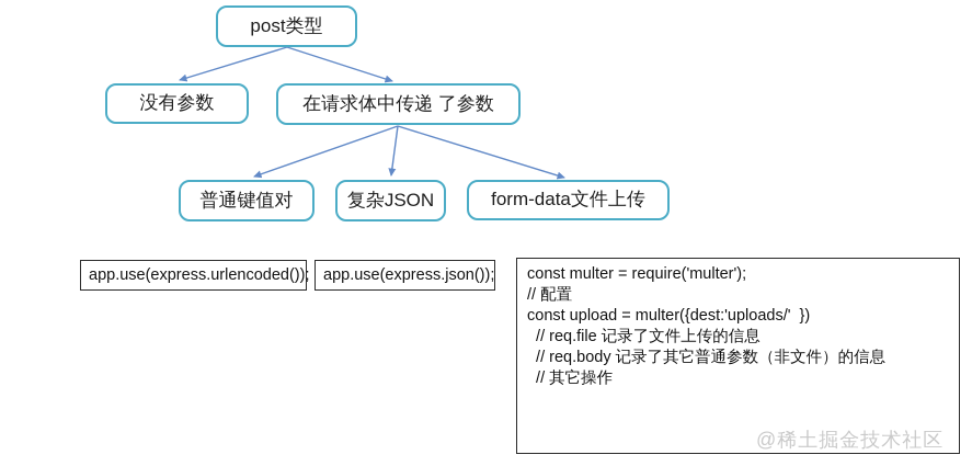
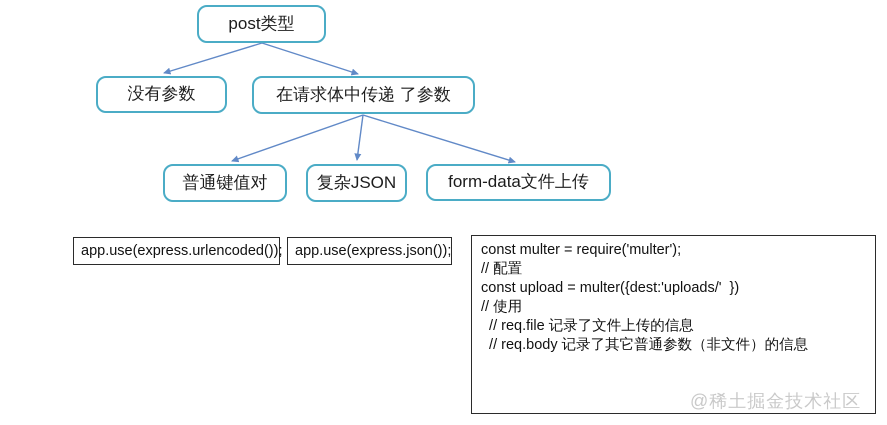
  post类型
  没有参数
  在请求体中传递 了参数
  普通键值对
  复杂JSON
  form-data文件上传
  app.use(express.urlencoded());
  app.use(express.json());
  const multer = require('multer');
  // 配置
  const upload = multer({dest:'uploads/' })
+ // 使用
  // req.file 记录了文件上传的信息
  // req.body 记录了其它普通参数（非文件）的信息
- // 其它操作
  @稀土掘金技术社区
